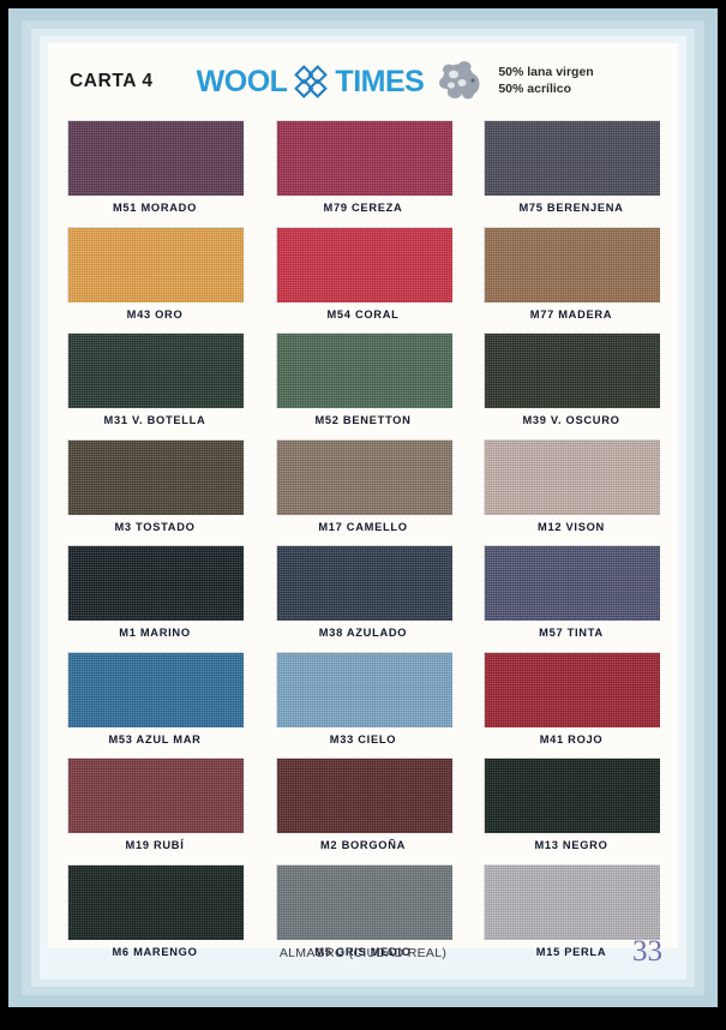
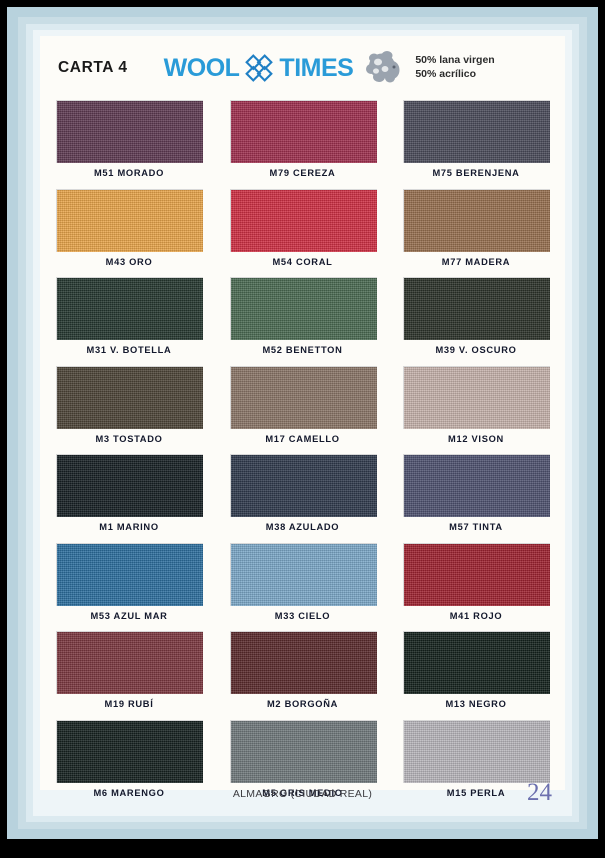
  CARTA 4
  WOOL
  TIMES
  50% lana virgen
  50% acrílico
  M51 MORADO
  M79 CEREZA
  M75 BERENJENA
  M43 ORO
  M54 CORAL
  M77 MADERA
  M31 V. BOTELLA
  M52 BENETTON
  M39 V. OSCURO
  M3 TOSTADO
  M17 CAMELLO
  M12 VISON
  M1 MARINO
  M38 AZULADO
  M57 TINTA
  M53 AZUL MAR
  M33 CIELO
  M41 ROJO
  M19 RUBÍ
  M2 BORGOÑA
  M13 NEGRO
  M6 MARENGO
  M5 GRIS MEDIO
  M15 PERLA
  ALMAGRO (CIUDAD REAL)
- 33
+ 24
